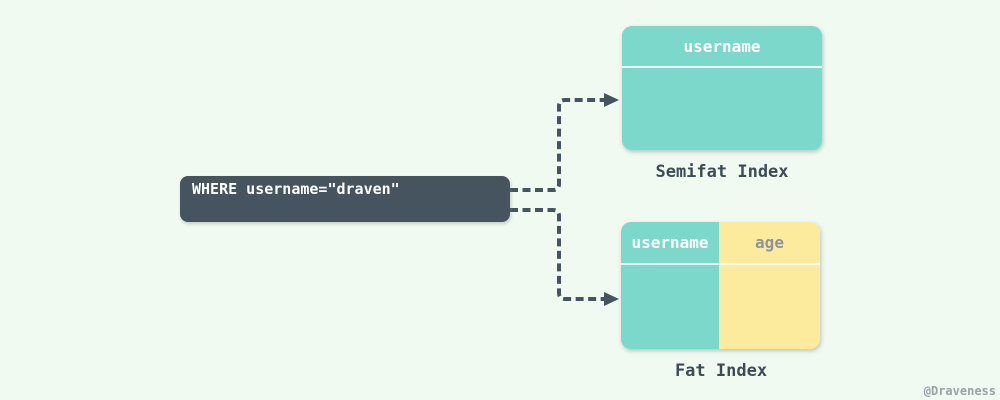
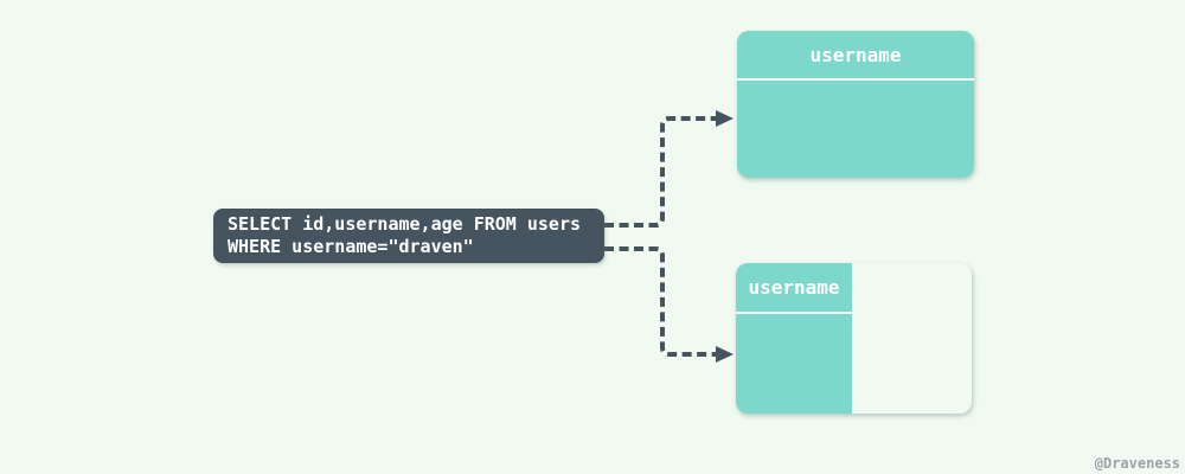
+ SELECT id,username,age FROM users
  WHERE username="draven"
  username
- Semifat Index
  username
- age
- Fat Index
  @Draveness
